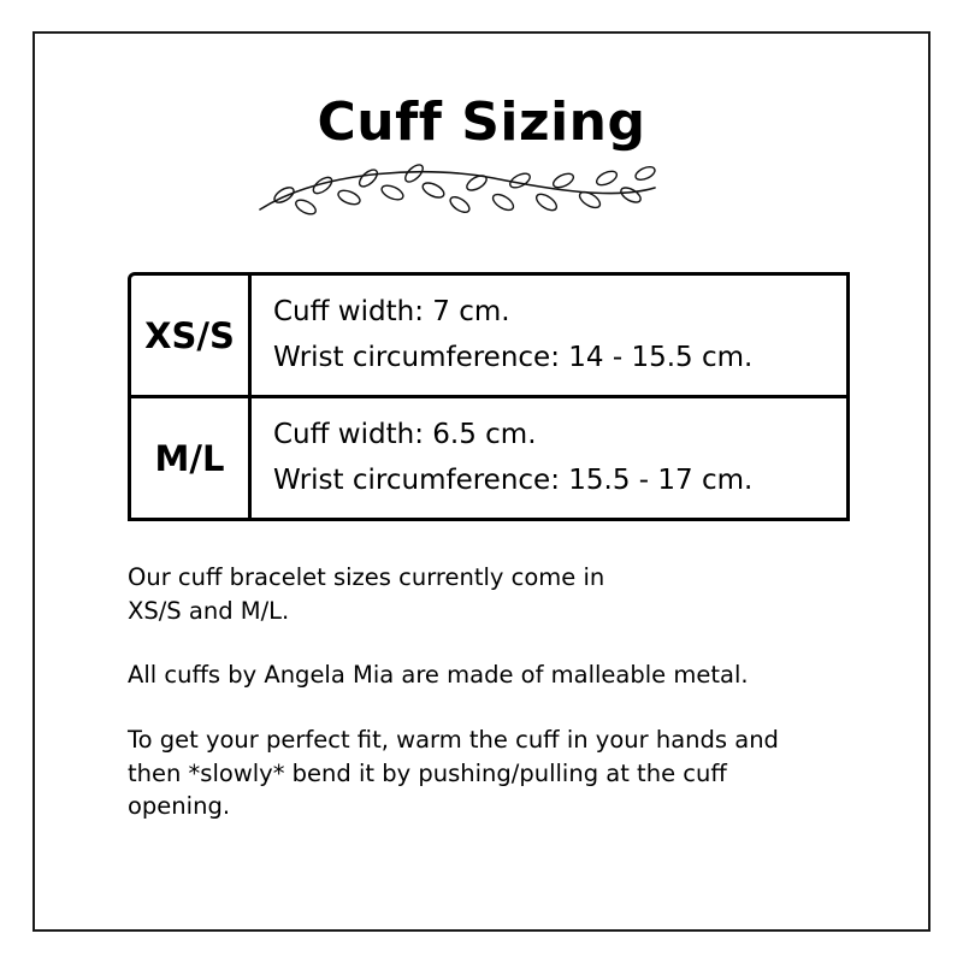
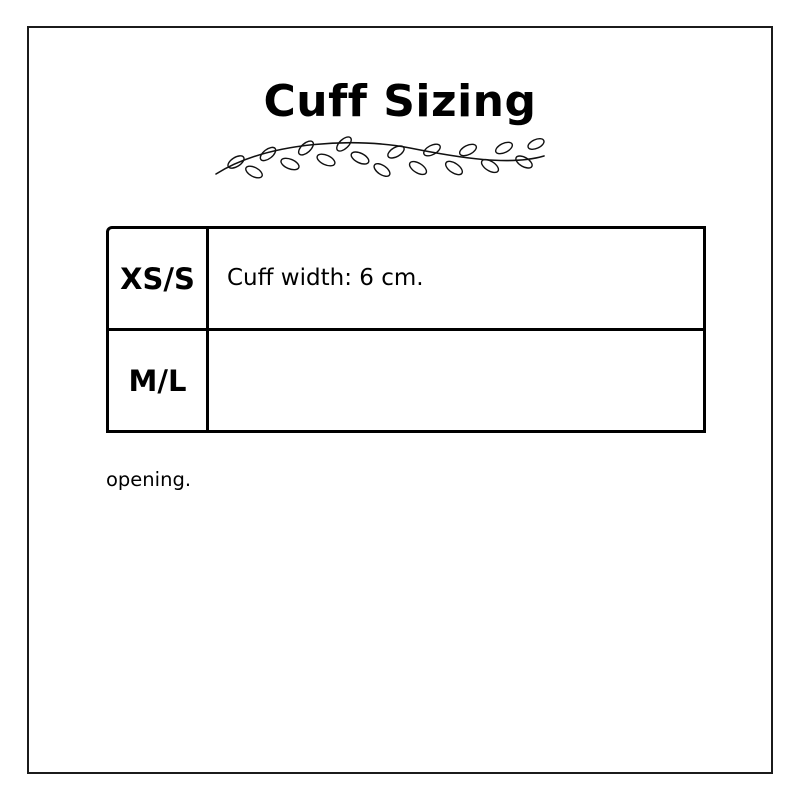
  Cuff Sizing
  XS/S
- Cuff width: 7 cm.
+ Cuff width: 6 cm.
- Wrist circumference: 14 - 15.5 cm.
  M/L
- Cuff width: 6.5 cm.
- Wrist circumference: 15.5 - 17 cm.
- Our cuff bracelet sizes currently come in
- XS/S and M/L.
- All cuffs by Angela Mia are made of malleable metal.
- To get your perfect fit, warm the cuff in your hands and
- then *slowly* bend it by pushing/pulling at the cuff
  opening.
